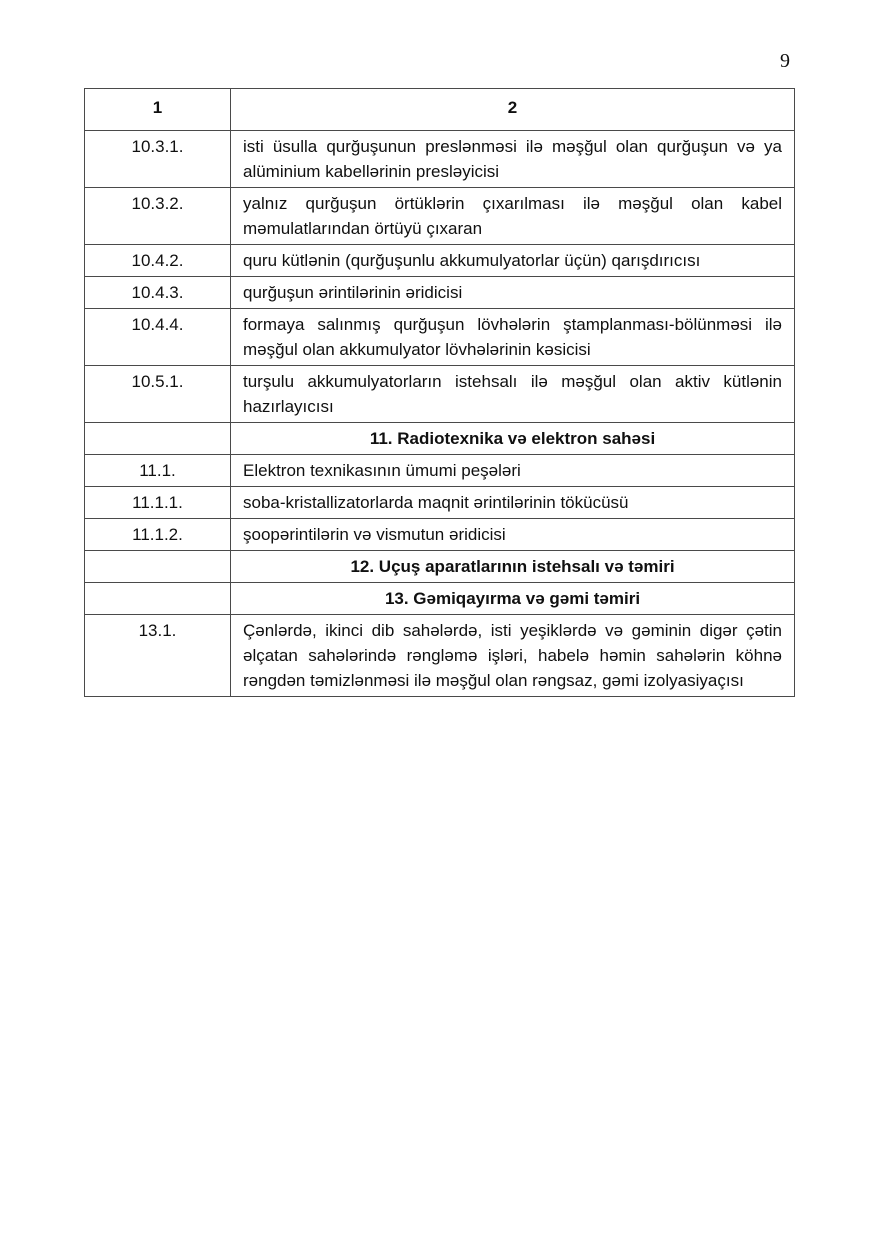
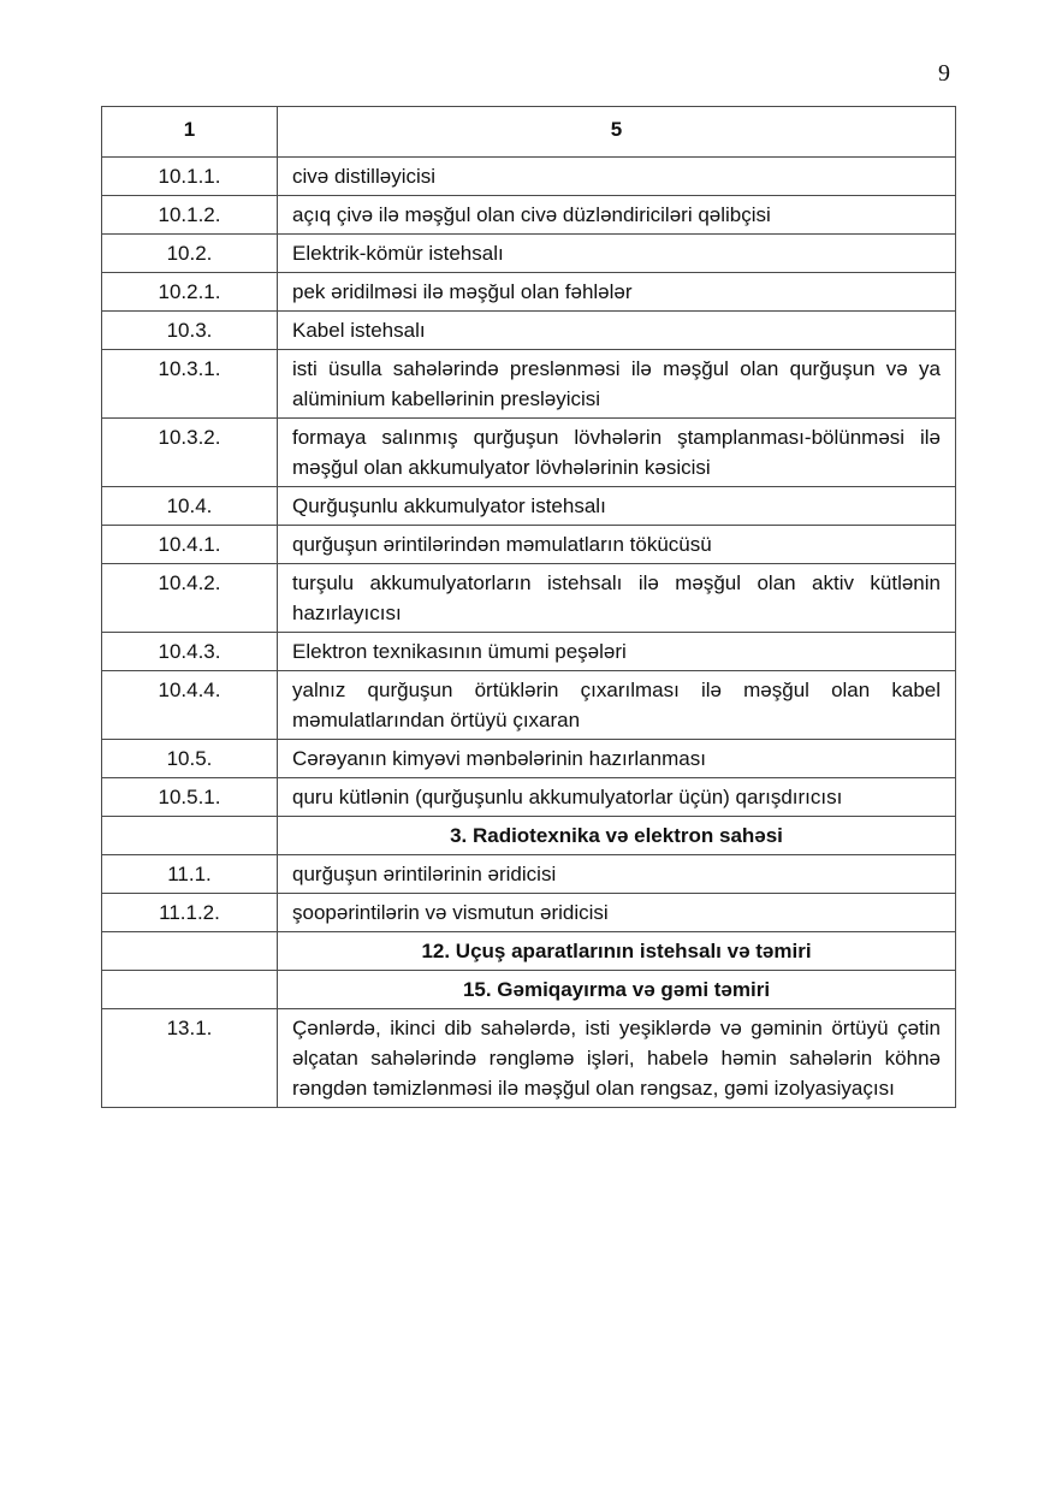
  9
- 1	2
+ 1	5
+ 10.1.1.	civə distilləyicisi
+ 10.1.2.	açıq çivə ilə məşğul olan civə düzləndiriciləri qəlibçisi
+ 10.2.	Elektrik-kömür istehsalı
+ 10.2.1.	pek əridilməsi ilə məşğul olan fəhlələr
+ 10.3.	Kabel istehsalı
- 10.3.1.	isti üsulla qurğuşunun preslənməsi ilə məşğul olan qurğuşun və ya alüminium kabellərinin presləyicisi
+ 10.3.1.	isti üsulla sahələrində preslənməsi ilə məşğul olan qurğuşun və ya alüminium kabellərinin presləyicisi
- 10.3.2.	yalnız qurğuşun örtüklərin çıxarılması ilə məşğul olan kabel məmulatlarından örtüyü çıxaran
+ 10.3.2.	formaya salınmış qurğuşun lövhələrin ştamplanması-bölünməsi ilə məşğul olan akkumulyator lövhələrinin kəsicisi
+ 10.4.	Qurğuşunlu akkumulyator istehsalı
+ 10.4.1.	qurğuşun ərintilərindən məmulatların tökücüsü
- 10.4.2.	quru kütlənin (qurğuşunlu akkumulyatorlar üçün) qarışdırıcısı
+ 10.4.2.	turşulu akkumulyatorların istehsalı ilə məşğul olan aktiv kütlənin hazırlayıcısı
- 10.4.3.	qurğuşun ərintilərinin əridicisi
+ 10.4.3.	Elektron texnikasının ümumi peşələri
- 10.4.4.	formaya salınmış qurğuşun lövhələrin ştamplanması-bölünməsi ilə məşğul olan akkumulyator lövhələrinin kəsicisi
+ 10.4.4.	yalnız qurğuşun örtüklərin çıxarılması ilə məşğul olan kabel məmulatlarından örtüyü çıxaran
+ 10.5.	Cərəyanın kimyəvi mənbələrinin hazırlanması
- 10.5.1.	turşulu akkumulyatorların istehsalı ilə məşğul olan aktiv kütlənin hazırlayıcısı
+ 10.5.1.	quru kütlənin (qurğuşunlu akkumulyatorlar üçün) qarışdırıcısı
- 	11. Radiotexnika və elektron sahəsi
+ 	3. Radiotexnika və elektron sahəsi
- 11.1.	Elektron texnikasının ümumi peşələri
+ 11.1.	qurğuşun ərintilərinin əridicisi
- 11.1.1.	soba-kristallizatorlarda maqnit ərintilərinin tökücüsü
  11.1.2.	şoopərintilərin və vismutun əridicisi
  	12. Uçuş aparatlarının istehsalı və təmiri
- 	13. Gəmiqayırma və gəmi təmiri
+ 	15. Gəmiqayırma və gəmi təmiri
- 13.1.	Çənlərdə, ikinci dib sahələrdə, isti yeşiklərdə və gəminin digər çətin əlçatan sahələrində rəngləmə işləri, habelə həmin sahələrin köhnə rəngdən təmizlənməsi ilə məşğul olan rəngsaz, gəmi izolyasiyaçısı
+ 13.1.	Çənlərdə, ikinci dib sahələrdə, isti yeşiklərdə və gəminin örtüyü çətin əlçatan sahələrində rəngləmə işləri, habelə həmin sahələrin köhnə rəngdən təmizlənməsi ilə məşğul olan rəngsaz, gəmi izolyasiyaçısı
